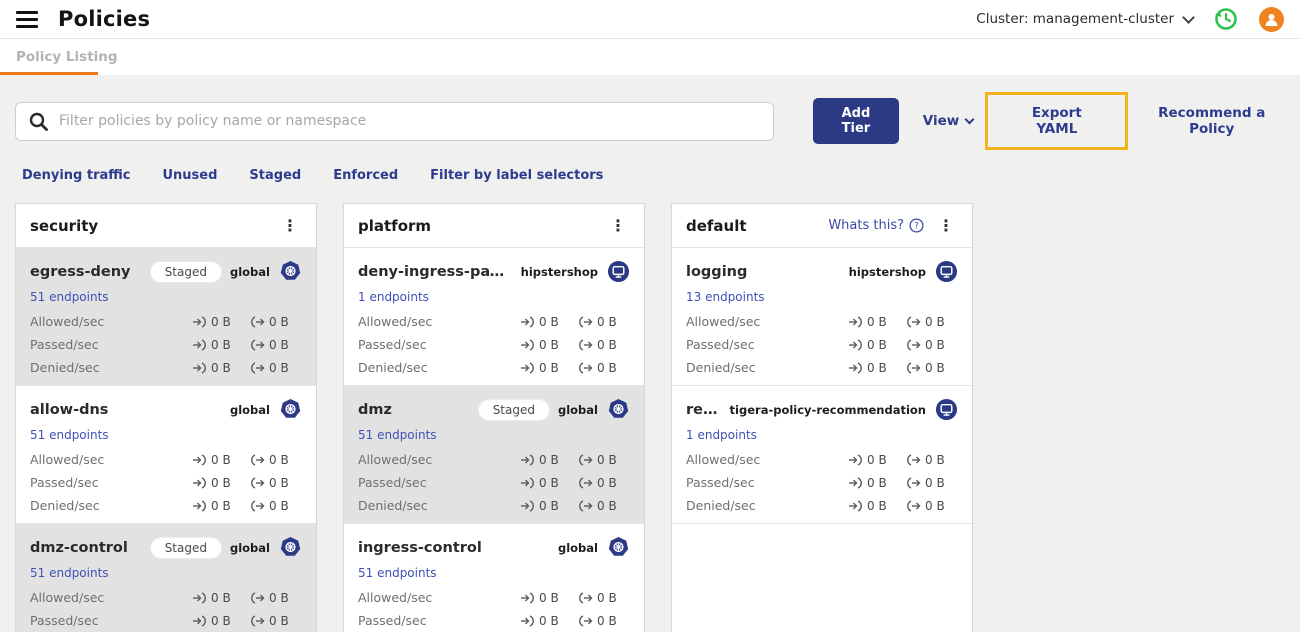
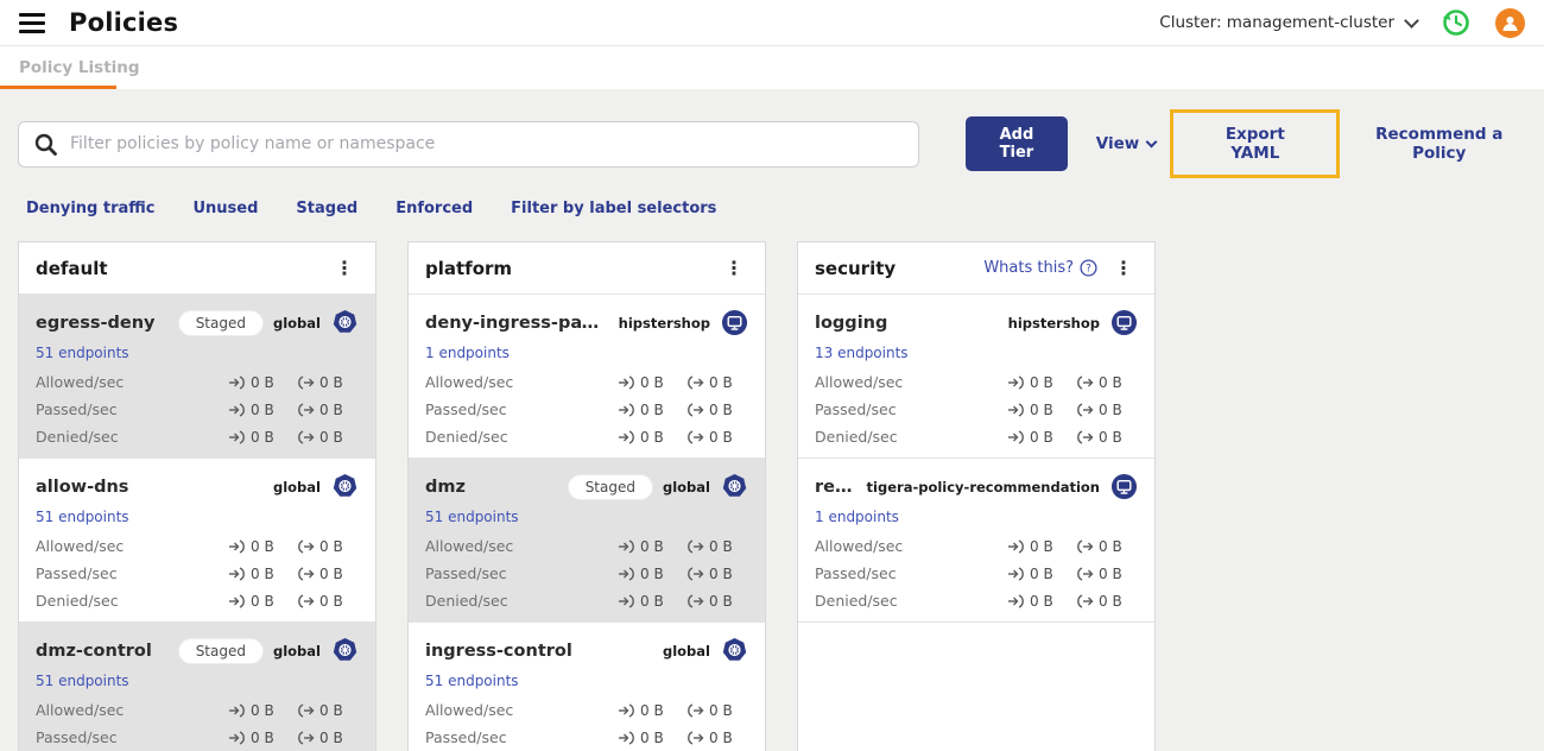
  Policies
  Cluster: management-cluster
  Policy Listing
  Filter policies by policy name or namespace
  Add Tier
  View
  Export YAML
  Recommend a Policy
  Denying traffic
  Unused
  Staged
  Enforced
  Filter by label selectors
- security
+ default
  ⋮
  egress-deny
  Staged
  global
  51 endpoints
  Allowed/sec
  0 B
  0 B
  Passed/sec
  0 B
  0 B
  Denied/sec
  0 B
  0 B
  allow-dns
  global
  51 endpoints
  Allowed/sec
  0 B
  0 B
  Passed/sec
  0 B
  0 B
  Denied/sec
  0 B
  0 B
  dmz-control
  Staged
  global
  51 endpoints
  Allowed/sec
  0 B
  0 B
  Passed/sec
  0 B
  0 B
  platform
  ⋮
  hipstershop
  1 endpoints
  Allowed/sec
  0 B
  0 B
  Passed/sec
  0 B
  0 B
  Denied/sec
  0 B
  0 B
  dmz
  Staged
  global
  51 endpoints
  Allowed/sec
  0 B
  0 B
  Passed/sec
  0 B
  0 B
  Denied/sec
  0 B
  0 B
  ingress-control
  global
  51 endpoints
  Allowed/sec
  0 B
  0 B
  Passed/sec
  0 B
  0 B
- default
+ security
  Whats this?
  ?
  ⋮
  logging
  hipstershop
  13 endpoints
  Allowed/sec
  0 B
  0 B
  Passed/sec
  0 B
  0 B
  Denied/sec
  0 B
  0 B
  tigera-policy-recommendation
  1 endpoints
  Allowed/sec
  0 B
  0 B
  Passed/sec
  0 B
  0 B
  Denied/sec
  0 B
  0 B
